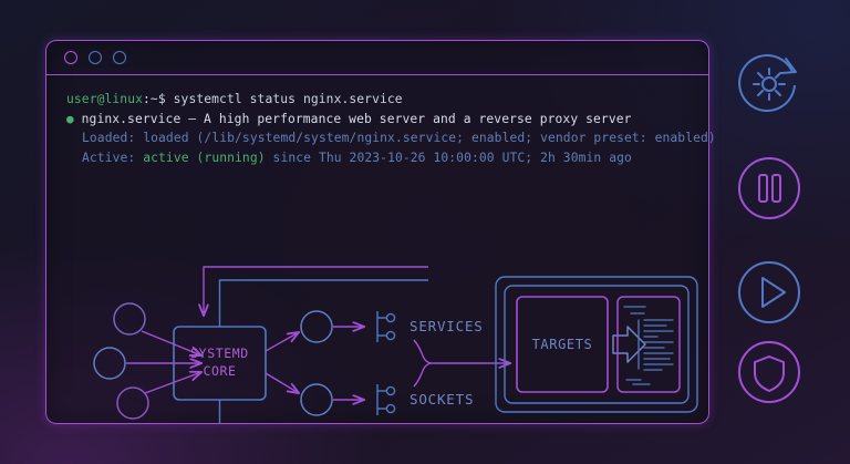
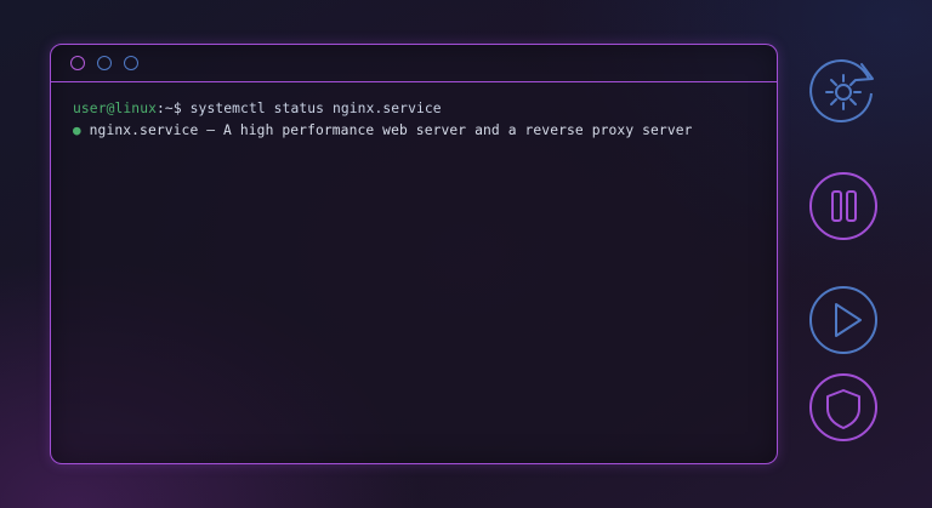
  user@linux:~$ systemctl status nginx.service
  ● nginx.service – A high performance web server and a reverse proxy server
- Loaded: loaded (/lib/systemd/system/nginx.service; enabled; vendor preset: enabled)
- Active: active (running) since Thu 2023-10-26 10:00:00 UTC; 2h 30min ago
- SYSTEMD
- CORE
- SERVICES
- SOCKETS
- TARGETS
